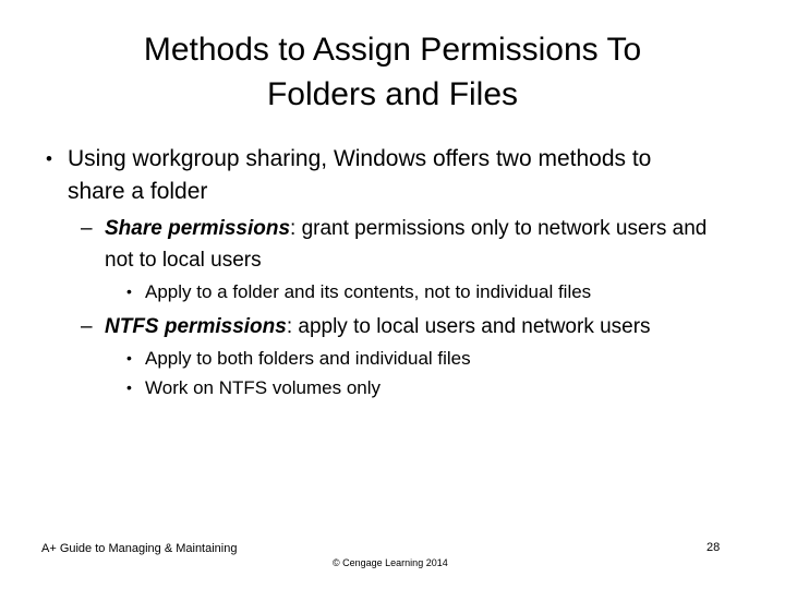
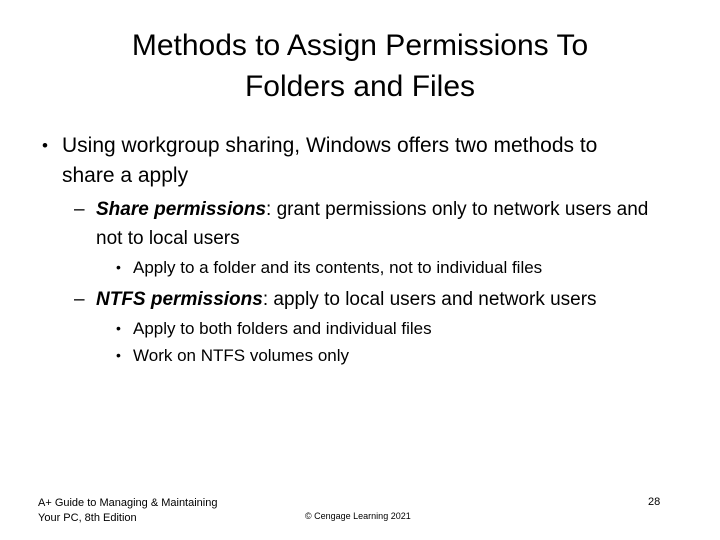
  Methods to Assign Permissions To
  Folders and Files
  •
- Using workgroup sharing, Windows offers two methods to share a folder
+ Using workgroup sharing, Windows offers two methods to share a apply
  –
  Share permissions: grant permissions only to network users and not to local users
  •
  Apply to a folder and its contents, not to individual files
  –
  NTFS permissions: apply to local users and network users
  •
  Apply to both folders and individual files
  •
  Work on NTFS volumes only
  A+ Guide to Managing & Maintaining
+ Your PC, 8th Edition
- © Cengage Learning 2014
+ © Cengage Learning 2021
  28
